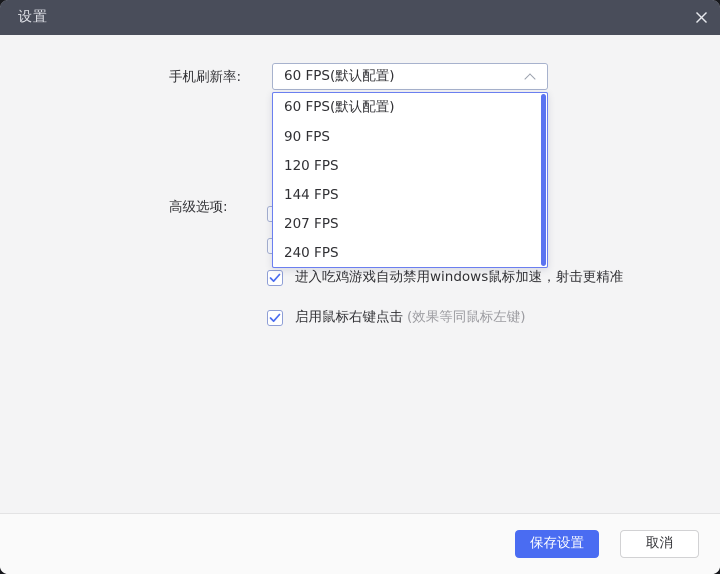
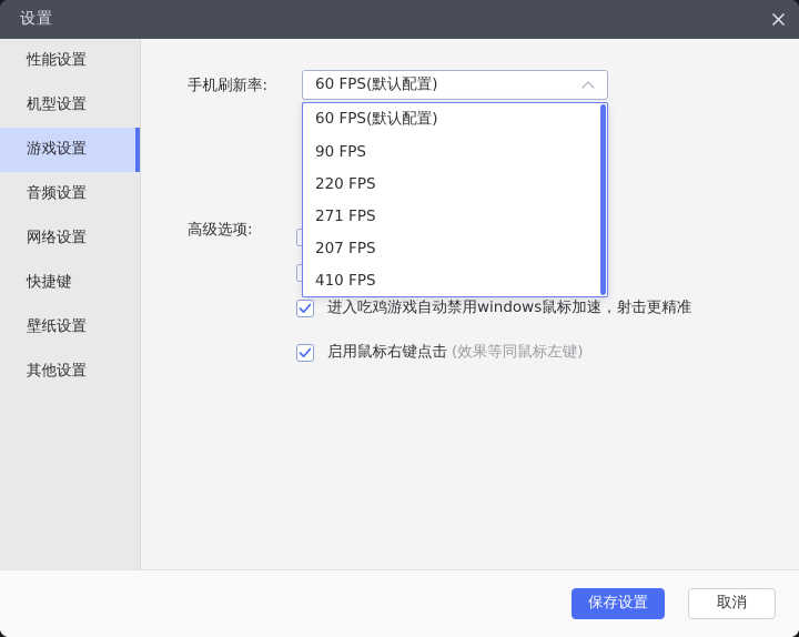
  设置
+ 性能设置
+ 机型设置
+ 游戏设置
+ 音频设置
+ 网络设置
+ 快捷键
+ 壁纸设置
+ 其他设置
  手机刷新率:
  60 FPS(默认配置)
  高级选项:
  60 FPS(默认配置)
  90 FPS
- 120 FPS
+ 220 FPS
- 144 FPS
+ 271 FPS
  207 FPS
- 240 FPS
+ 410 FPS
  进入吃鸡游戏自动禁用windows鼠标加速，射击更精准
  启用鼠标右键点击
  (效果等同鼠标左键)
  保存设置
  取消
